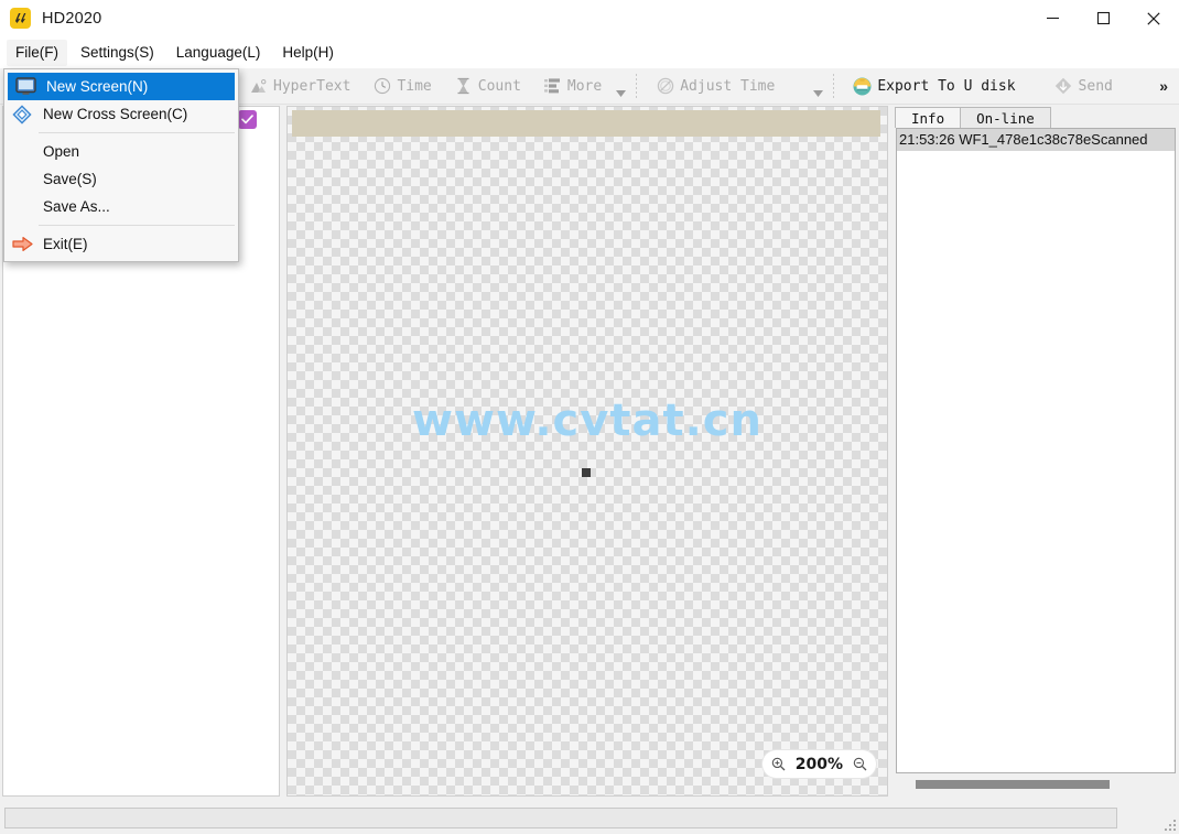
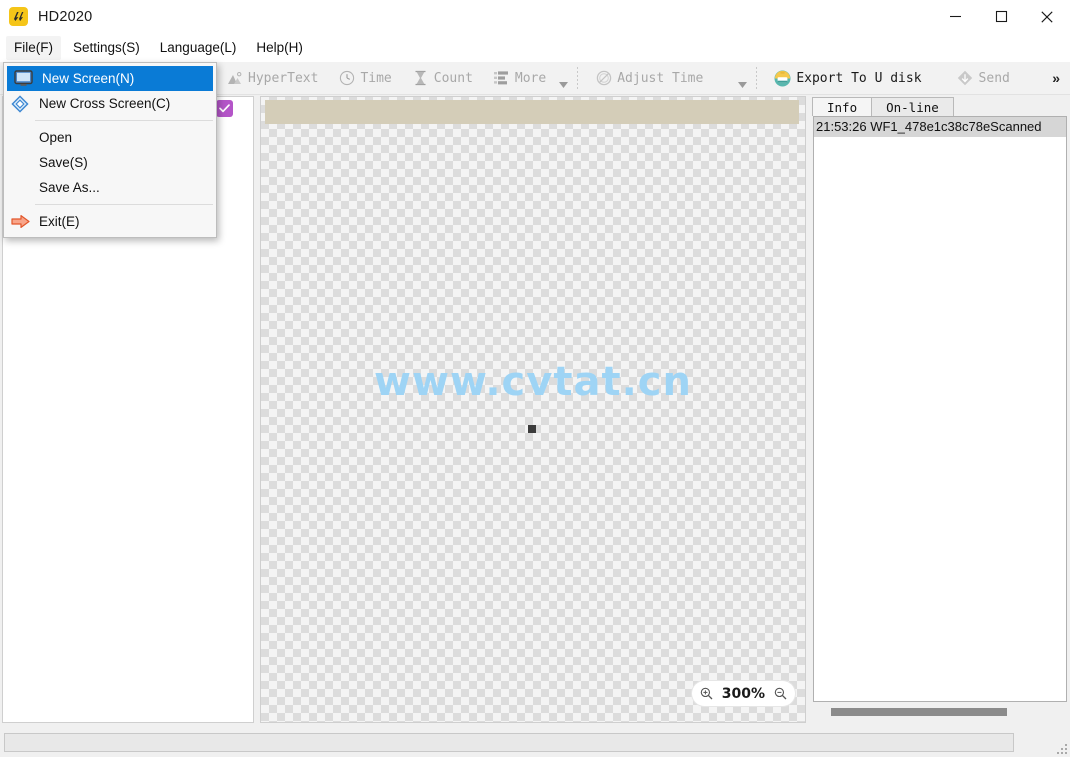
  HD2020
  File(F)
  Settings(S)
  Language(L)
  Help(H)
  HyperText
  Time
  Count
  More
  Adjust Time
  Export To U disk
  Send
  »
  www.cvtat.cn
- 200%
+ 300%
  Info
  On-line
  21:53:26 WF1_478e1c38c78eScanned
  New Screen(N)
  New Cross Screen(C)
  Open
  Save(S)
  Save As...
  Exit(E)
